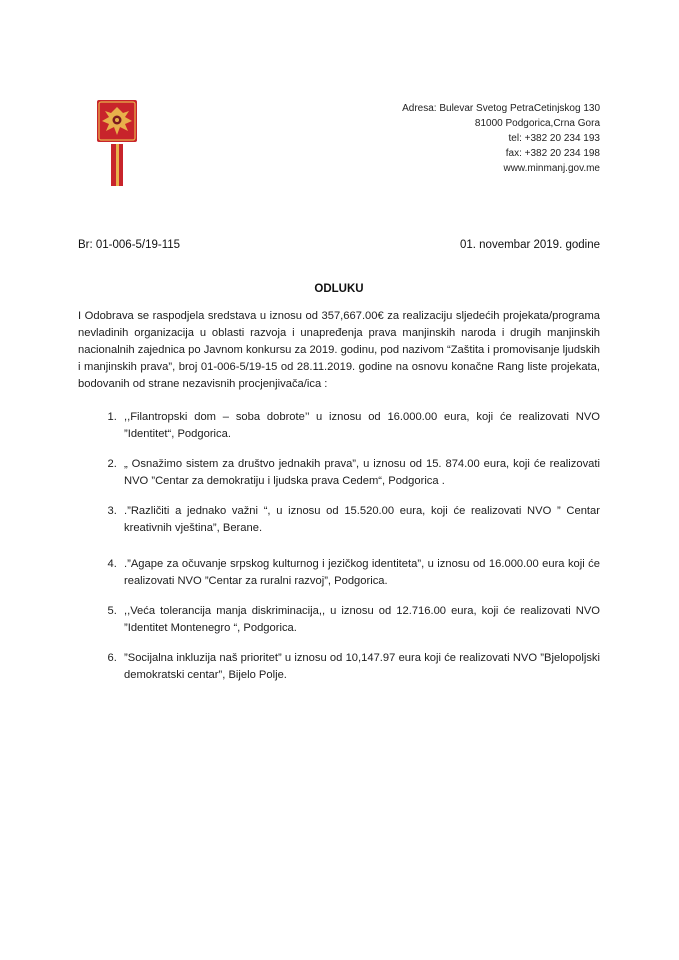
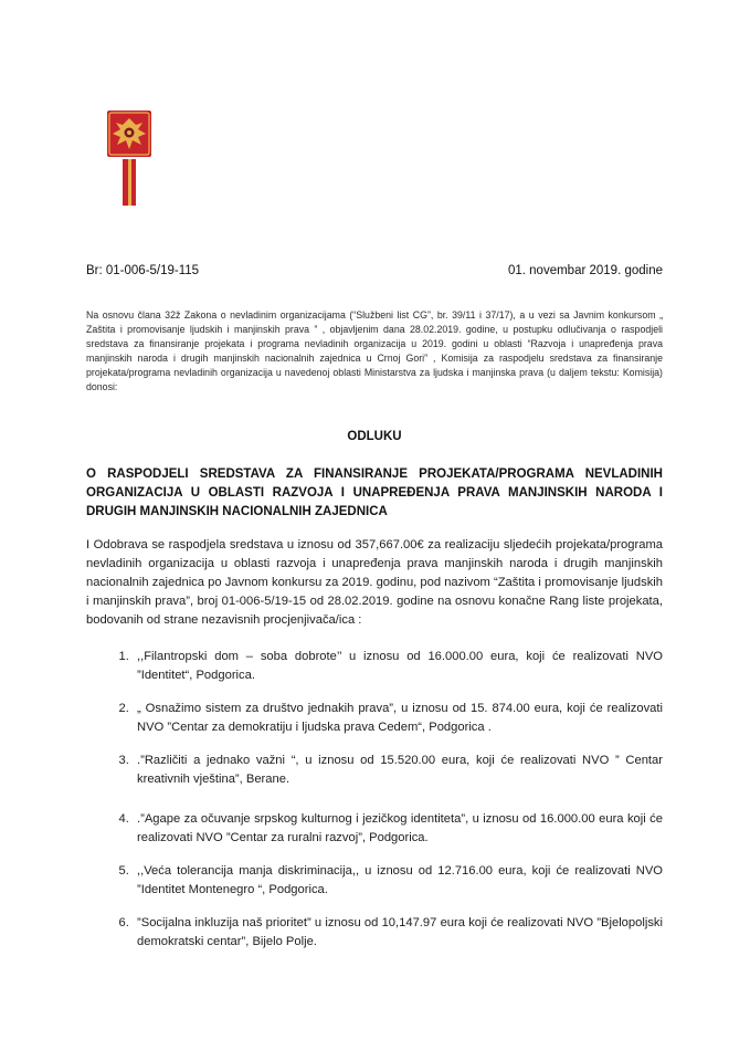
- Adresa: Bulevar Svetog PetraCetinjskog 130
- 81000 Podgorica,Crna Gora
- tel: +382 20 234 193
- fax: +382 20 234 198
- www.minmanj.gov.me
  Br: 01-006-5/19-115
  01. novembar 2019. godine
+ Na osnovu člana 32ž Zakona o nevladinim organizacijama (“Službeni list CG”, br. 39/11 i 37/17), a u vezi sa Javnim konkursom „ Zaštita i promovisanje ljudskih i manjinskih prava ” , objavljenim dana 28.02.2019. godine, u postupku odlučivanja o raspodjeli sredstava za finansiranje projekata i programa nevladinih organizacija u 2019. godini u oblasti “Razvoja i unapređenja prava manjinskih naroda i drugih manjinskih nacionalnih zajednica u Crnoj Gori” , Komisija za raspodjelu sredstava za finansiranje projekata/programa nevladinih organizacija u navedenoj oblasti Ministarstva za ljudska i manjinska prava (u daljem tekstu: Komisija) donosi:
  ODLUKU
+ O RASPODJELI SREDSTAVA ZA FINANSIRANJE PROJEKATA/PROGRAMA NEVLADINIH ORGANIZACIJA U OBLASTI RAZVOJA I UNAPREĐENJA PRAVA MANJINSKIH NARODA I DRUGIH MANJINSKIH NACIONALNIH ZAJEDNICA
- I Odobrava se raspodjela sredstava u iznosu od 357,667.00€ za realizaciju sljedećih projekata/programa nevladinih organizacija u oblasti razvoja i unapređenja prava manjinskih naroda i drugih manjinskih nacionalnih zajednica po Javnom konkursu za 2019. godinu, pod nazivom “Zaštita i promovisanje ljudskih i manjinskih prava”, broj 01-006-5/19-15 od 28.11.2019. godine na osnovu konačne Rang liste projekata, bodovanih od strane nezavisnih procjenjivača/ica :
+ I Odobrava se raspodjela sredstava u iznosu od 357,667.00€ za realizaciju sljedećih projekata/programa nevladinih organizacija u oblasti razvoja i unapređenja prava manjinskih naroda i drugih manjinskih nacionalnih zajednica po Javnom konkursu za 2019. godinu, pod nazivom “Zaštita i promovisanje ljudskih i manjinskih prava”, broj 01-006-5/19-15 od 28.02.2019. godine na osnovu konačne Rang liste projekata, bodovanih od strane nezavisnih procjenjivača/ica :
  ,,Filantropski dom – soba dobrote’’ u iznosu od 16.000.00 eura, koji će realizovati NVO ”Identitet“, Podgorica.
  „ Osnažimo sistem za društvo jednakih prava”, u iznosu od 15. 874.00 eura, koji će realizovati NVO ”Centar za demokratiju i ljudska prava Cedem“, Podgorica .
  .”Različiti a jednako važni “, u iznosu od 15.520.00 eura, koji će realizovati NVO ” Centar kreativnih vještina”, Berane.
  .”Agape za očuvanje srpskog kulturnog i jezičkog identiteta”, u iznosu od 16.000.00 eura koji će realizovati NVO ”Centar za ruralni razvoj”, Podgorica.
  ,,Veća tolerancija manja diskriminacija,, u iznosu od 12.716.00 eura, koji će realizovati NVO ”Identitet Montenegro “, Podgorica.
  ”Socijalna inkluzija naš prioritet” u iznosu od 10,147.97 eura koji će realizovati NVO ”Bjelopoljski demokratski centar”, Bijelo Polje.
